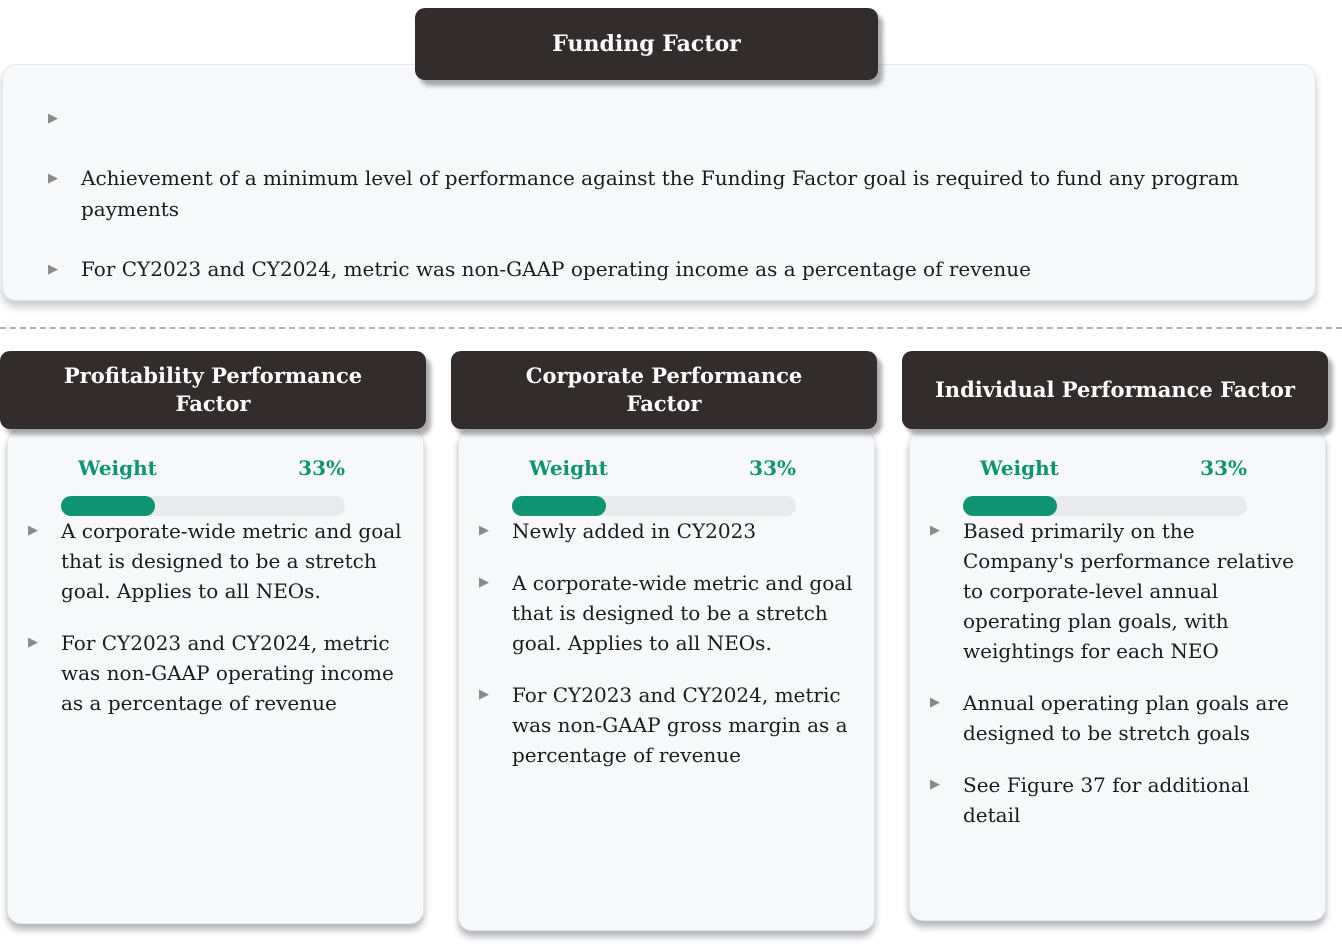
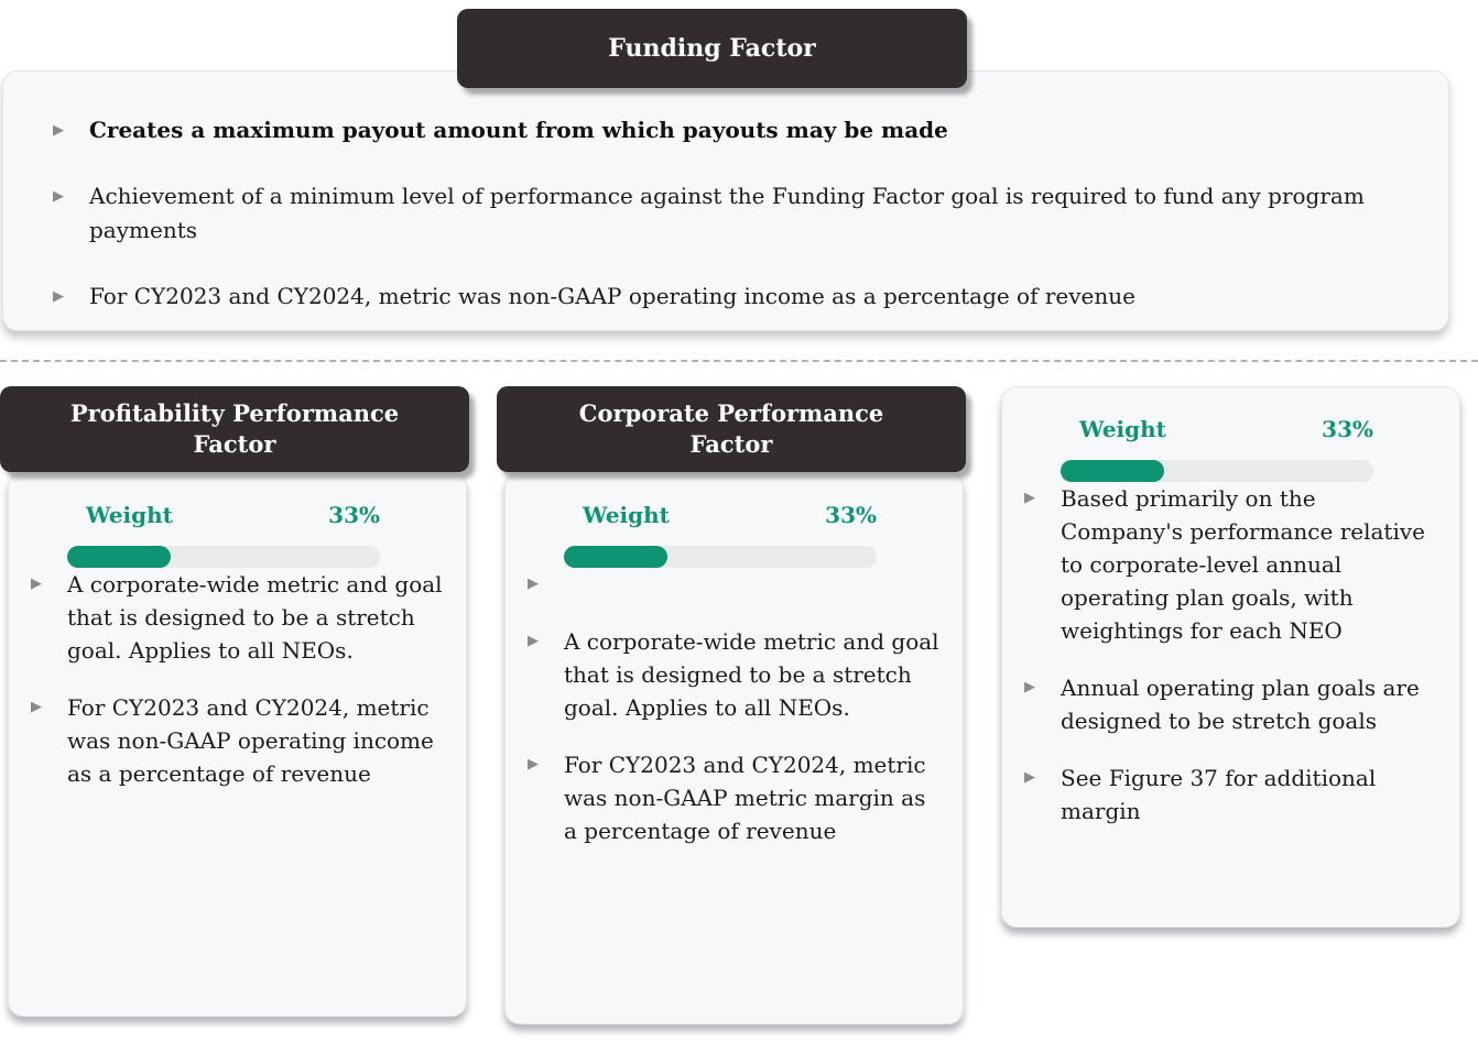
  Funding Factor
  ▶
+ Creates a maximum payout amount from which payouts may be made
  ▶
  Achievement of a minimum level of performance against the Funding Factor goal is required to fund any program payments
  ▶
  For CY2023 and CY2024, metric was non-GAAP operating income as a percentage of revenue
  Profitability Performance Factor
  Weight
  33%
  ▶
  A corporate-wide metric and goal that is designed to be a stretch goal. Applies to all NEOs.
  ▶
  For CY2023 and CY2024, metric was non-GAAP operating income as a percentage of revenue
  Corporate Performance Factor
  Weight
  33%
  ▶
- Newly added in CY2023
  ▶
  A corporate-wide metric and goal that is designed to be a stretch goal. Applies to all NEOs.
  ▶
- For CY2023 and CY2024, metric was non-GAAP gross margin as a percentage of revenue
+ For CY2023 and CY2024, metric was non-GAAP metric margin as a percentage of revenue
- Individual Performance Factor
  Weight
  33%
  ▶
  Based primarily on the Company's performance relative to corporate-level annual operating plan goals, with weightings for each NEO
  ▶
  Annual operating plan goals are designed to be stretch goals
  ▶
- See Figure 37 for additional detail
+ See Figure 37 for additional margin
